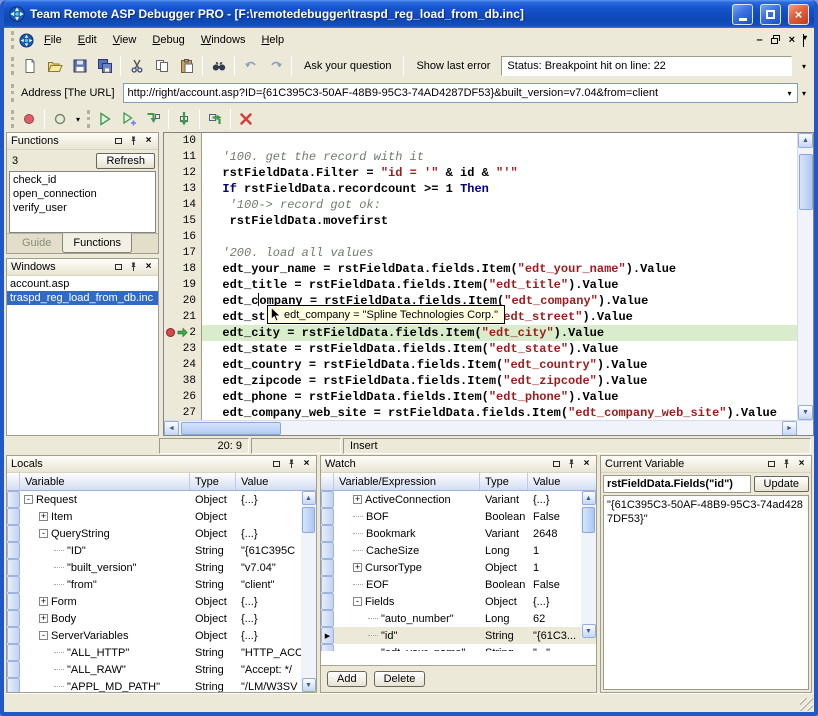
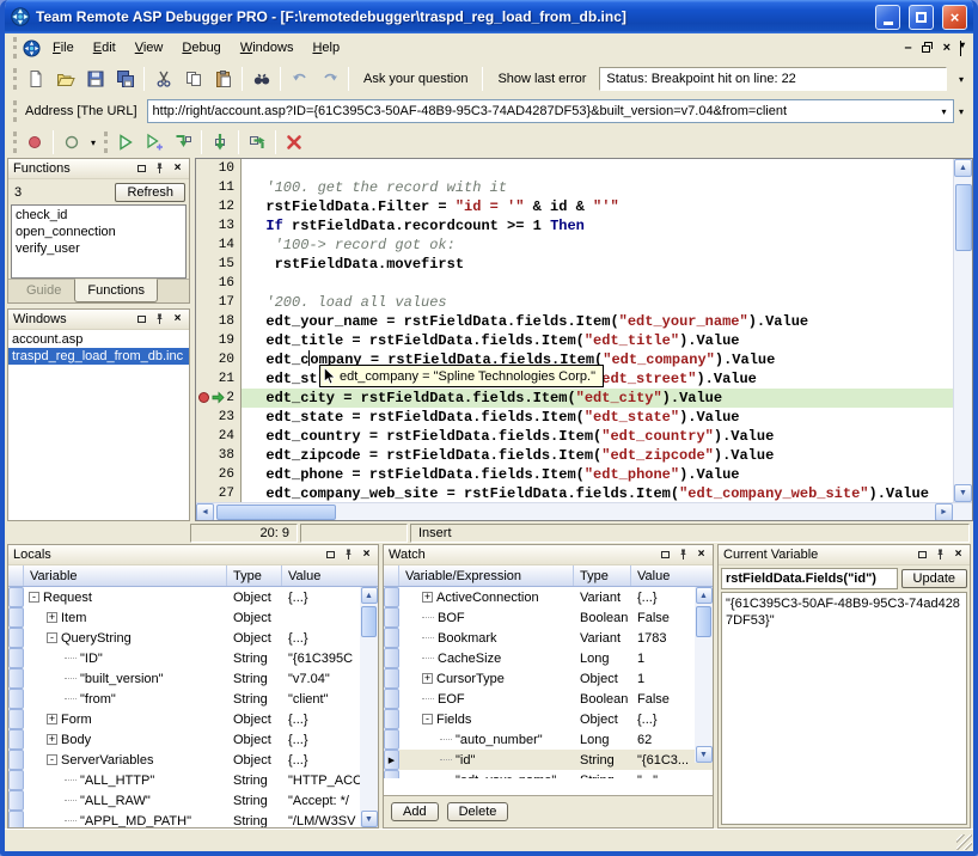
  Team Remote ASP Debugger PRO - [F:\remotedebugger\traspd_reg_load_from_db.inc]
  ×
  File
  Edit
  View
  Debug
  Windows
  Help
  –
  ×
  ▾
  Ask your question
  Show last error
  Status: Breakpoint hit on line: 22
  ▾
  Address [The URL]
  http://right/account.asp?ID={61C395C3-50AF-48B9-95C3-74AD4287DF53}&built_version=v7.04&from=client
  ▾
  ▾
  ▾
  Functions
  ×
  3
  Refresh
  check_id
  open_connection
  verify_user
  Guide
  Functions
  Windows
  ×
  account.asp
  traspd_reg_load_from_db.inc
  10
  11
  '100. get the record with it
  12
  rstFieldData.Filter = "id = '" & id & "'"
  13
  If rstFieldData.recordcount >= 1 Then
  14
  '100-> record got ok:
  15
  rstFieldData.movefirst
  16
  17
  '200. load all values
  18
  edt_your_name = rstFieldData.fields.Item("edt_your_name").Value
  19
  edt_title = rstFieldData.fields.Item("edt_title").Value
  20
  edt_company = rstFieldData.fields.Item("edt_company").Value
  21
  2
  edt_city = rstFieldData.fields.Item("edt_city").Value
  23
  edt_state = rstFieldData.fields.Item("edt_state").Value
  24
  edt_country = rstFieldData.fields.Item("edt_country").Value
  38
  edt_zipcode = rstFieldData.fields.Item("edt_zipcode").Value
  26
  edt_phone = rstFieldData.fields.Item("edt_phone").Value
  27
  edt_company_web_site = rstFieldData.fields.Item("edt_company_web_site").Value
  edt_company = "Spline Technologies Corp."
  20: 9
  Insert
  Locals
  ×
  Variable
  Type
  Value
  -
  Request
  Object
  {...}
  +
  Item
  Object
  -
  QueryString
  Object
  {...}
  "ID"
  String
  "{61C395C
  "built_version"
  String
  "v7.04"
  "from"
  String
  "client"
  +
  Form
  Object
  {...}
  +
  Body
  Object
  {...}
  -
  ServerVariables
  Object
  {...}
  "ALL_HTTP"
  String
  "HTTP_ACC
  "ALL_RAW"
  String
  "Accept: */
  "APPL_MD_PATH"
  String
  "/LM/W3SV
  Watch
  ×
  Variable/Expression
  Type
  Value
  +
  ActiveConnection
  Variant
  {...}
  BOF
  Boolean
  False
  Bookmark
  Variant
- 2648
+ 1783
  CacheSize
  Long
  1
  +
  CursorType
  Object
  1
  EOF
  Boolean
  False
  -
  Fields
  Object
  {...}
  "auto_number"
  Long
  62
  "id"
  String
  "{61C3...
  Add
  Delete
  Current Variable
  ×
  rstFieldData.Fields("id")
  Update
  "{61C395C3-50AF-48B9-95C3-74ad4287DF53}"
